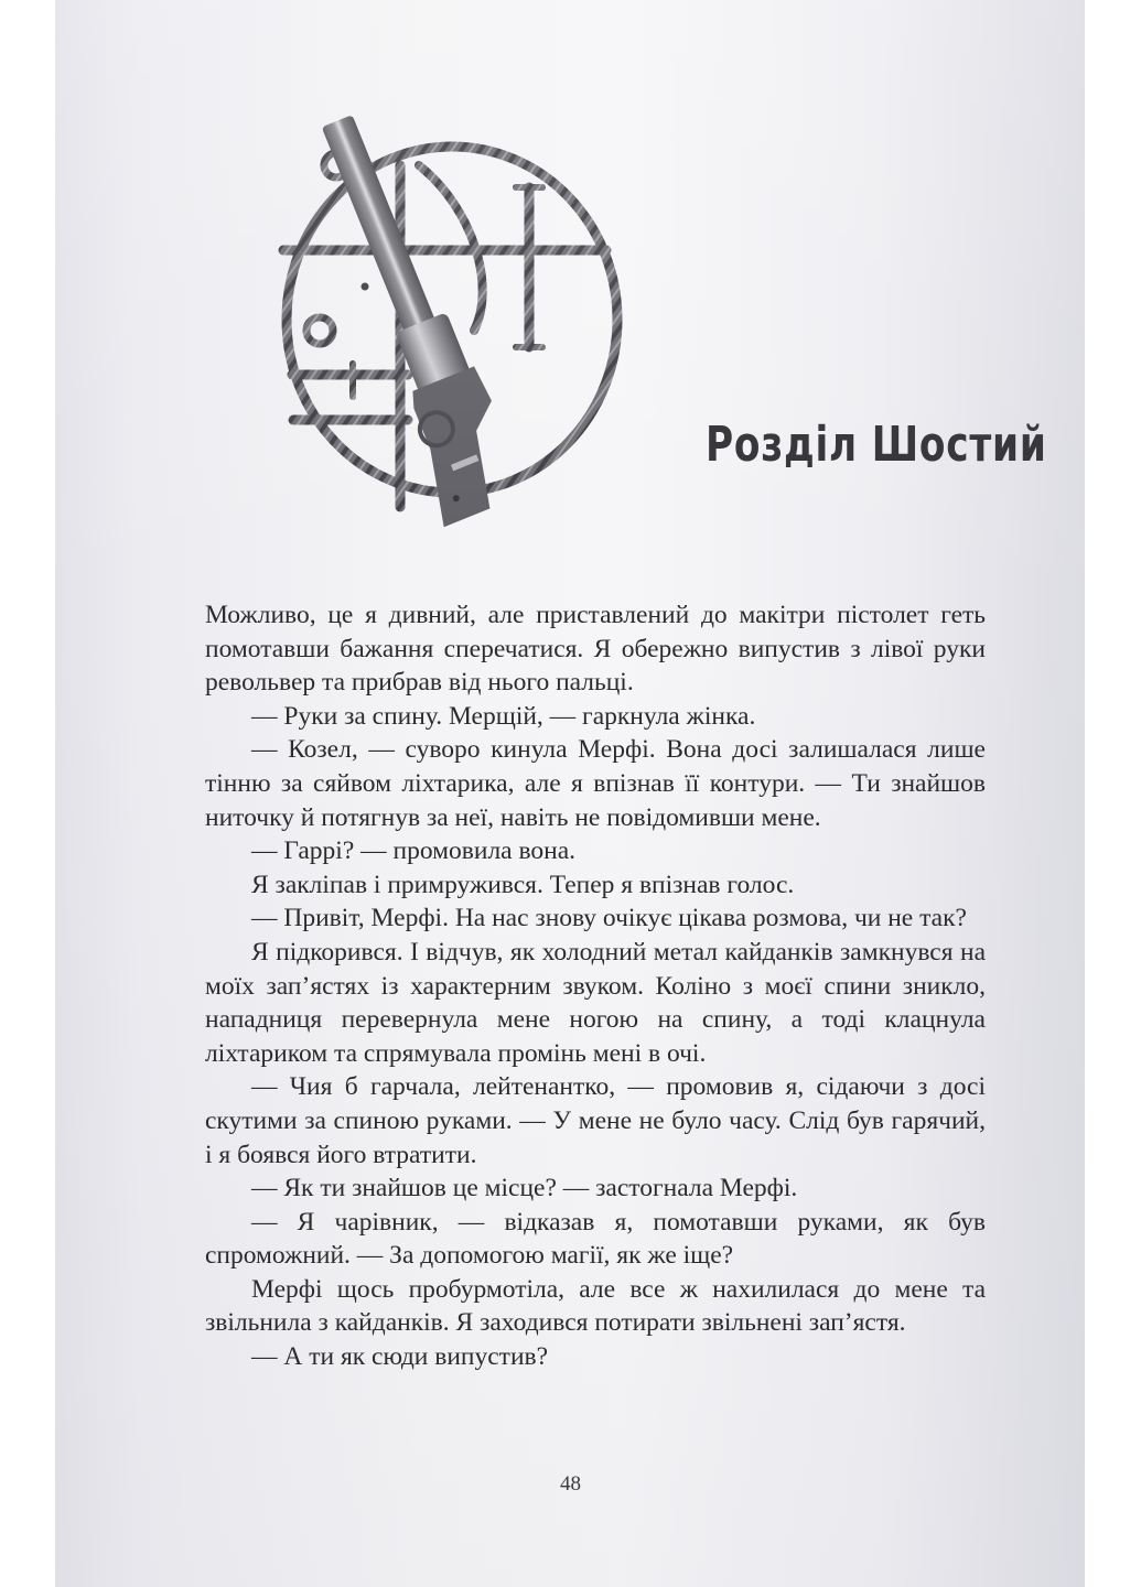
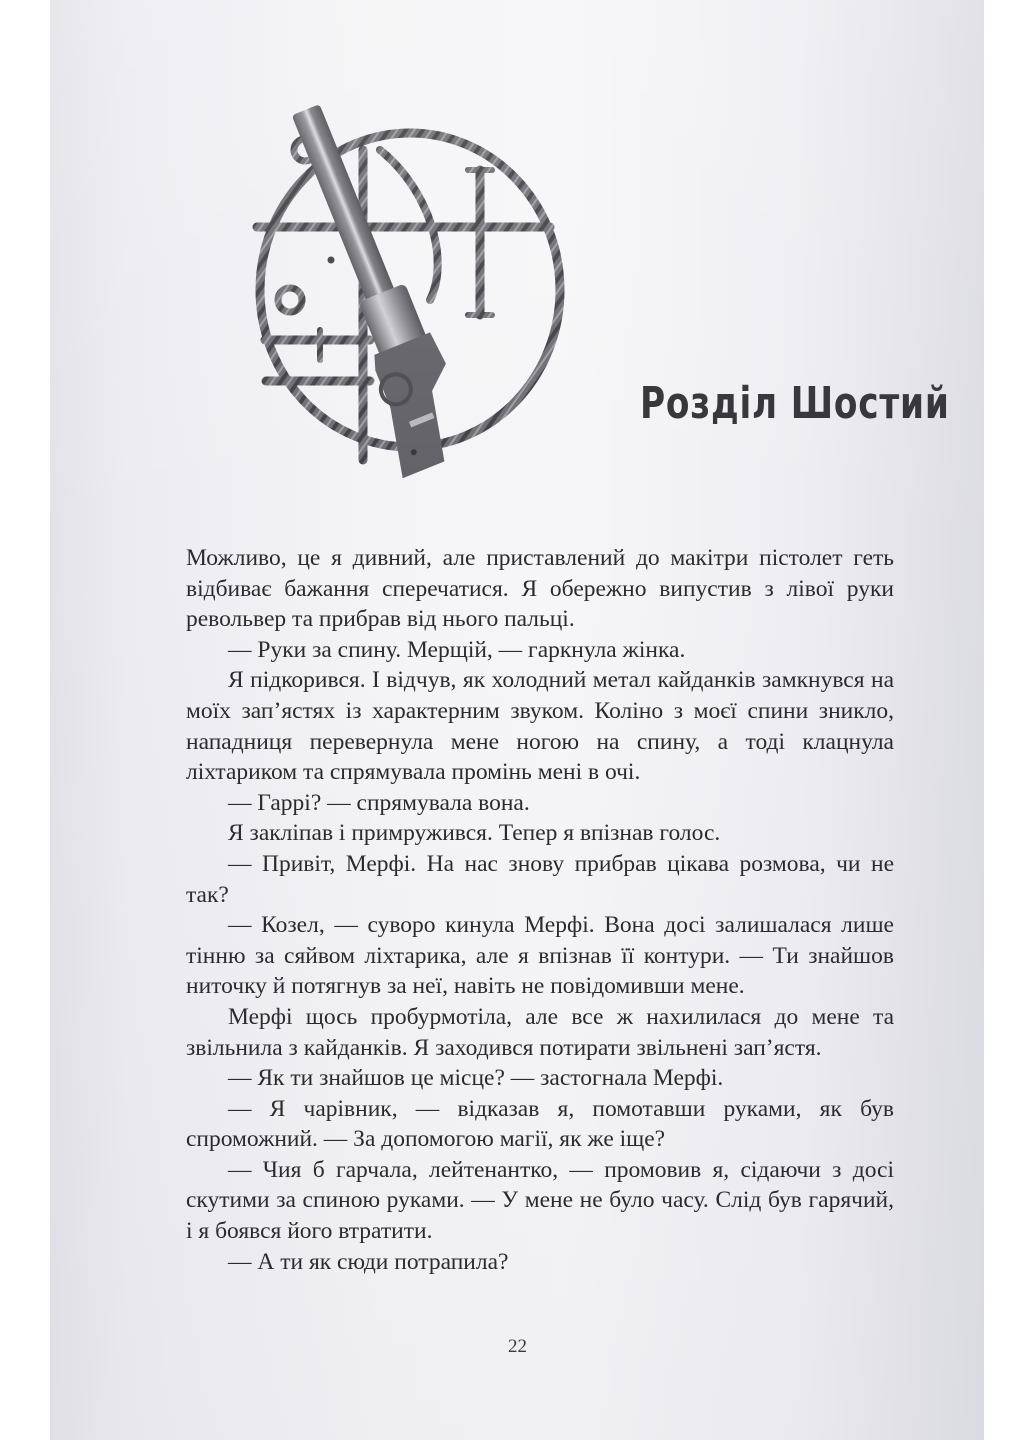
- Можливо, це я дивний, але приставлений до макітри пістолет геть помотавши бажання сперечатися. Я обережно випустив з лівої руки револьвер та прибрав від нього пальці.
+ Можливо, це я дивний, але приставлений до макітри пістолет геть відбиває бажання сперечатися. Я обережно випустив з лівої руки револьвер та прибрав від нього пальці.
  — Руки за спину. Мерщій, — гаркнула жінка.
- — Козел, — суворо кинула Мерфі. Вона досі залишалася лише тінню за сяйвом ліхтарика, але я впізнав її контури. — Ти знайшов ниточку й потягнув за неї, навіть не повідомивши мене.
+ Я підкорився. І відчув, як холодний метал кайданків замкнувся на моїх зап’ястях із характерним звуком. Коліно з моєї спини зникло, нападниця перевернула мене ногою на спину, а тоді клацнула ліхтариком та спрямувала промінь мені в очі.
- — Гаррі? — промовила вона.
+ — Гаррі? — спрямувала вона.
  Я закліпав і примружився. Тепер я впізнав голос.
- — Привіт, Мерфі. На нас знову очікує цікава розмова, чи не так?
+ — Привіт, Мерфі. На нас знову прибрав цікава розмова, чи не так?
- Я підкорився. І відчув, як холодний метал кайданків замкнувся на моїх зап’ястях із характерним звуком. Коліно з моєї спини зникло, нападниця перевернула мене ногою на спину, а тоді клацнула ліхтариком та спрямувала промінь мені в очі.
+ — Козел, — суворо кинула Мерфі. Вона досі залишалася лише тінню за сяйвом ліхтарика, але я впізнав її контури. — Ти знайшов ниточку й потягнув за неї, навіть не повідомивши мене.
- — Чия б гарчала, лейтенантко, — промовив я, сідаючи з досі скутими за спиною руками. — У мене не було часу. Слід був гарячий, і я боявся його втратити.
+ Мерфі щось пробурмотіла, але все ж нахилилася до мене та звільнила з кайданків. Я заходився потирати звільнені зап’ястя.
  — Як ти знайшов це місце? — застогнала Мерфі.
  — Я чарівник, — відказав я, помотавши руками, як був спроможний. — За допомогою магії, як же іще?
- Мерфі щось пробурмотіла, але все ж нахилилася до мене та звільнила з кайданків. Я заходився потирати звільнені зап’ястя.
+ — Чия б гарчала, лейтенантко, — промовив я, сідаючи з досі скутими за спиною руками. — У мене не було часу. Слід був гарячий, і я боявся його втратити.
- — А ти як сюди випустив?
+ — А ти як сюди потрапила?
- 48
+ 22
